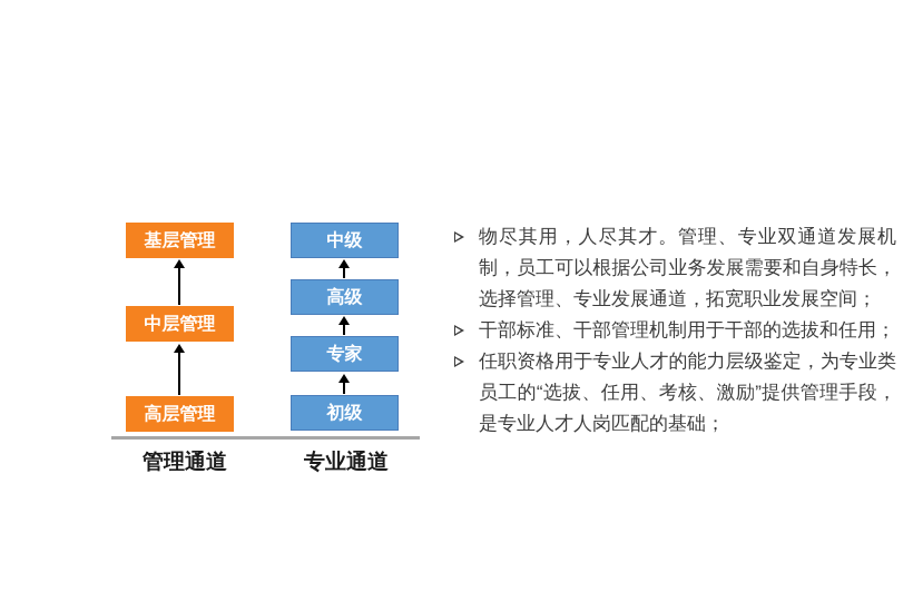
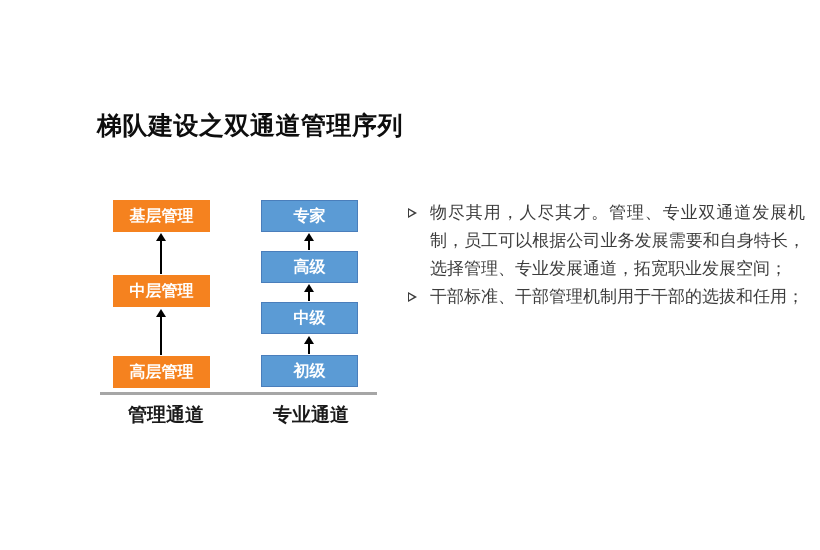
+ 梯队建设之双通道管理序列
  基层管理
  中层管理
  高层管理
- 中级
+ 专家
  高级
- 专家
+ 中级
  初级
  管理通道
  专业通道
  物尽其用，人尽其才。管理、专业双通道发展机制，员工可以根据公司业务发展需要和自身特长，选择管理、专业发展通道，拓宽职业发展空间；
  干部标准、干部管理机制用于干部的选拔和任用；
- 任职资格用于专业人才的能力层级鉴定，为专业类员工的“选拔、任用、考核、激励”提供管理手段，是专业人才人岗匹配的基础；
